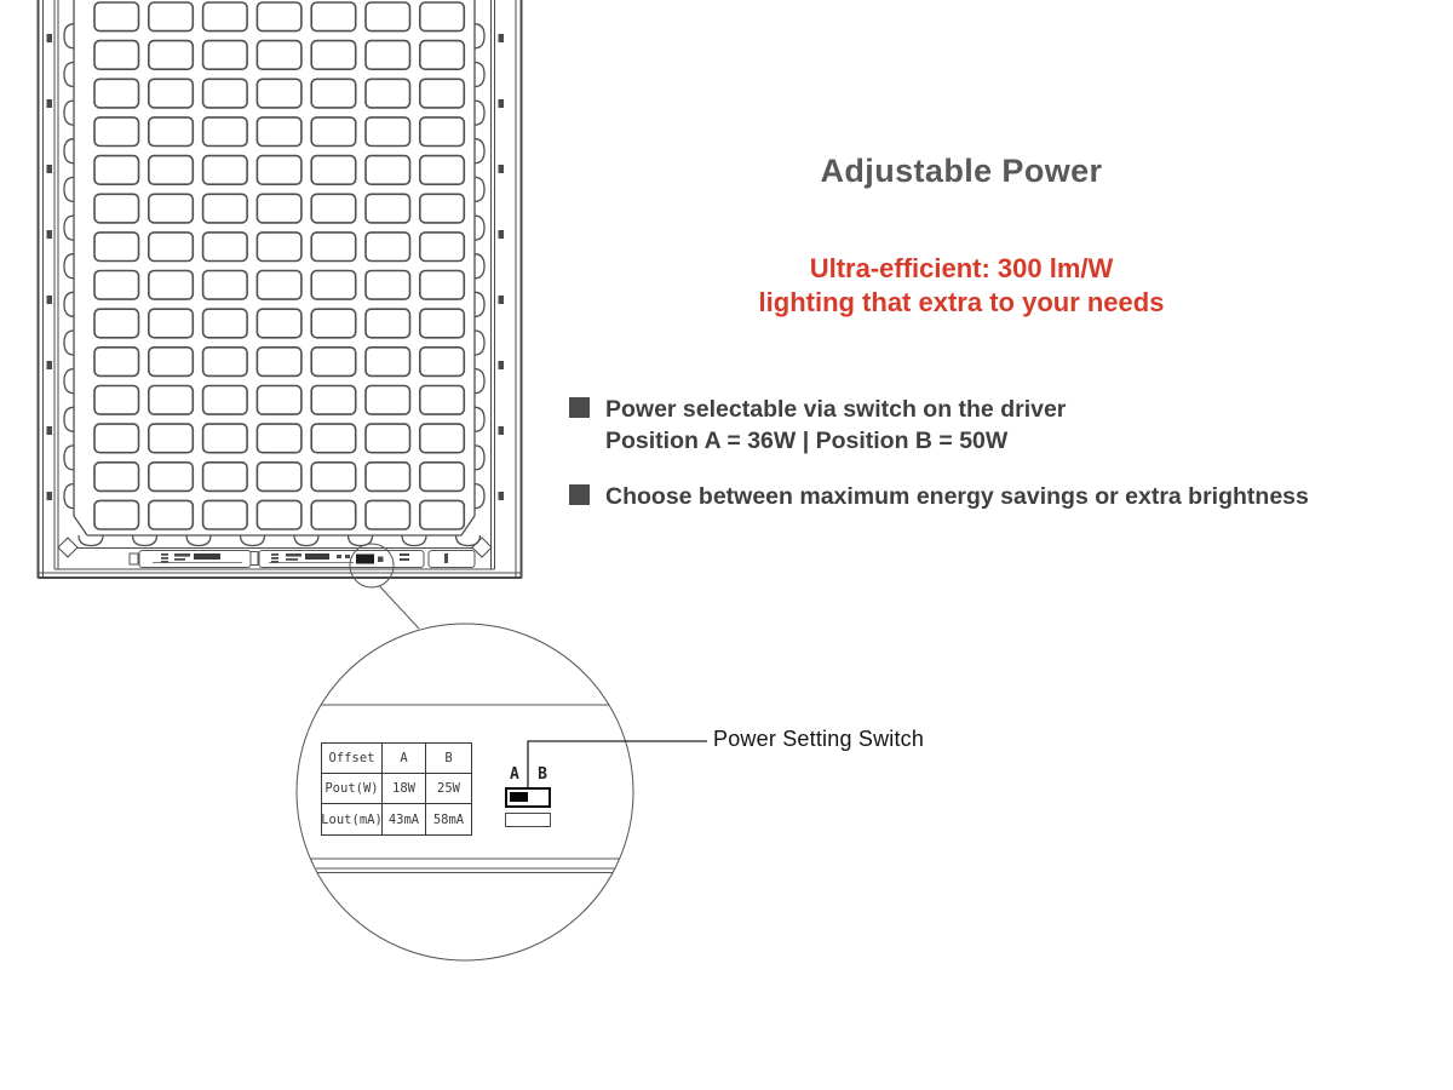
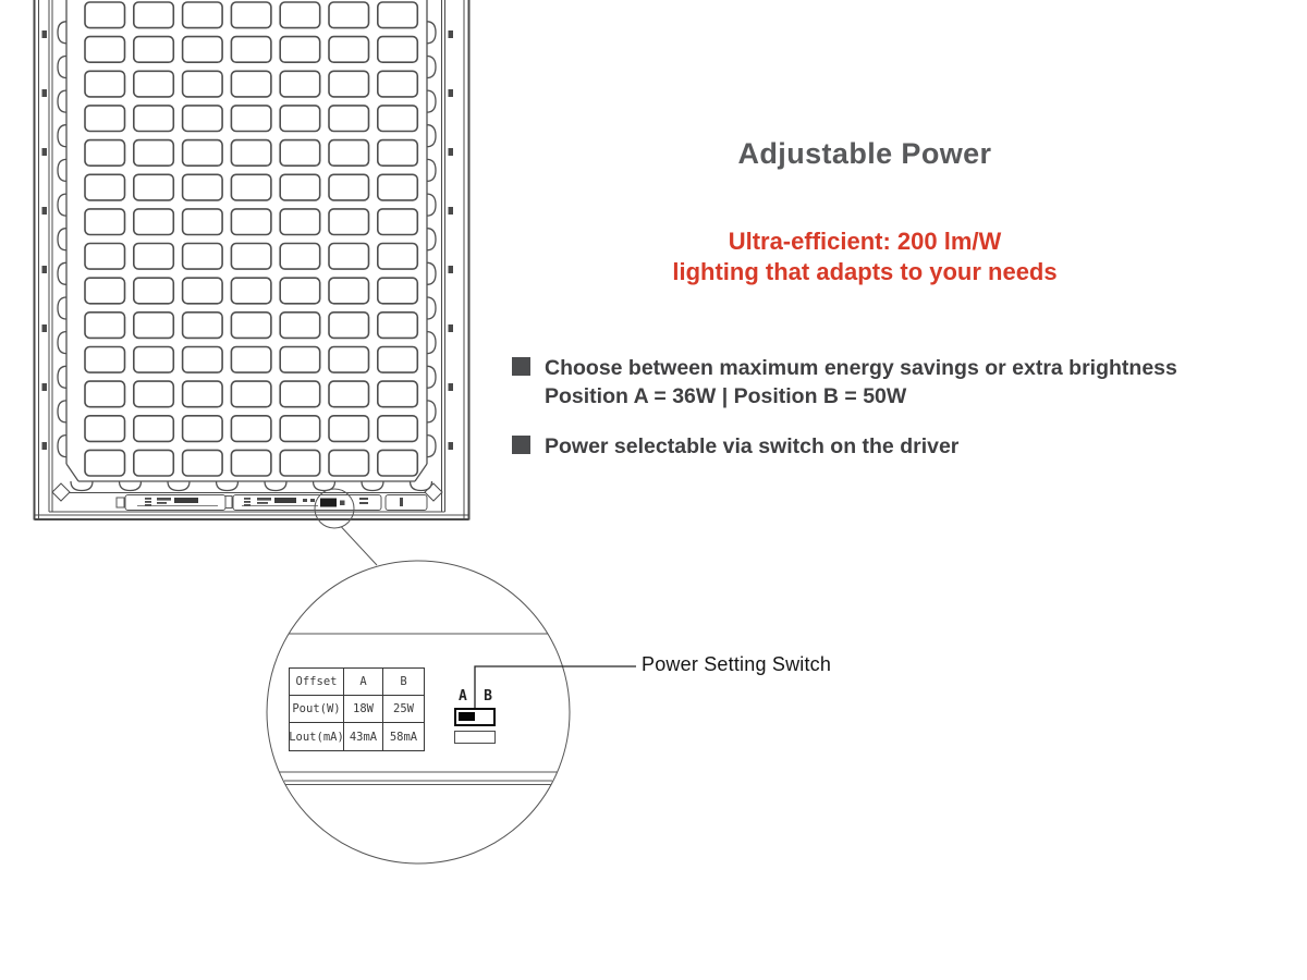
  Adjustable Power
- Ultra-efficient: 300 lm/W
+ Ultra-efficient: 200 lm/W
- lighting that extra to your needs
+ lighting that adapts to your needs
- Power selectable via switch on the driver
+ Choose between maximum energy savings or extra brightness
  Position A = 36W | Position B = 50W
- Choose between maximum energy savings or extra brightness
+ Power selectable via switch on the driver
  Offset
  A
  B
  Pout(W)
  18W
  25W
  Lout(mA)
  43mA
  58mA
  A
  B
  Power Setting Switch
